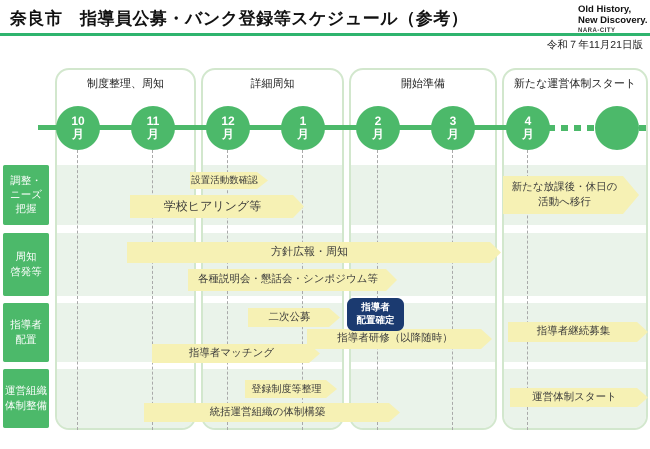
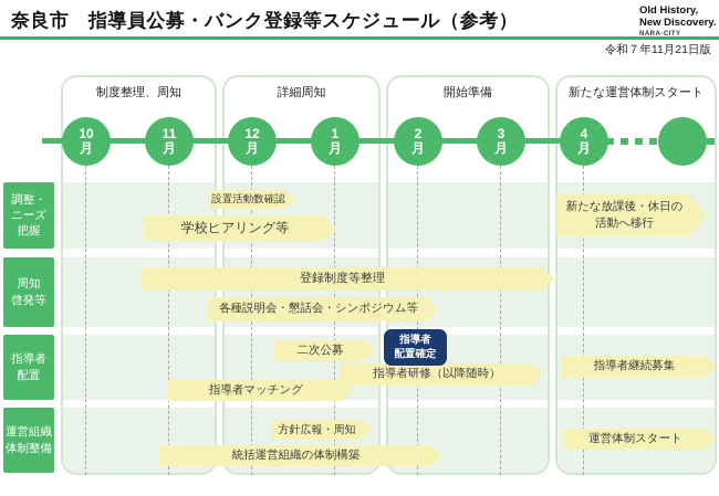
  奈良市 指導員公募・バンク登録等スケジュール（参考）
  Old History,
  New Discovery.
  令和７年11月21日版
  制度整理、周知
  詳細周知
  開始準備
  新たな運営体制スタート
  10
  月
  11
  月
  12
  月
  1
  月
  2
  月
  3
  月
  4
  月
  調整・
  ニーズ
  把握
  周知
  啓発等
  指導者
  配置
  運営組織
  体制整備
  設置活動数確認
  学校ヒアリング等
  新たな放課後・休日の
  活動へ移行
- 方針広報・周知
+ 登録制度等整理
  各種説明会・懇話会・シンポジウム等
  二次公募
  指導者
  配置確定
  指導者研修（以降随時）
  指導者マッチング
  指導者継続募集
- 登録制度等整理
+ 方針広報・周知
  統括運営組織の体制構築
  運営体制スタート
